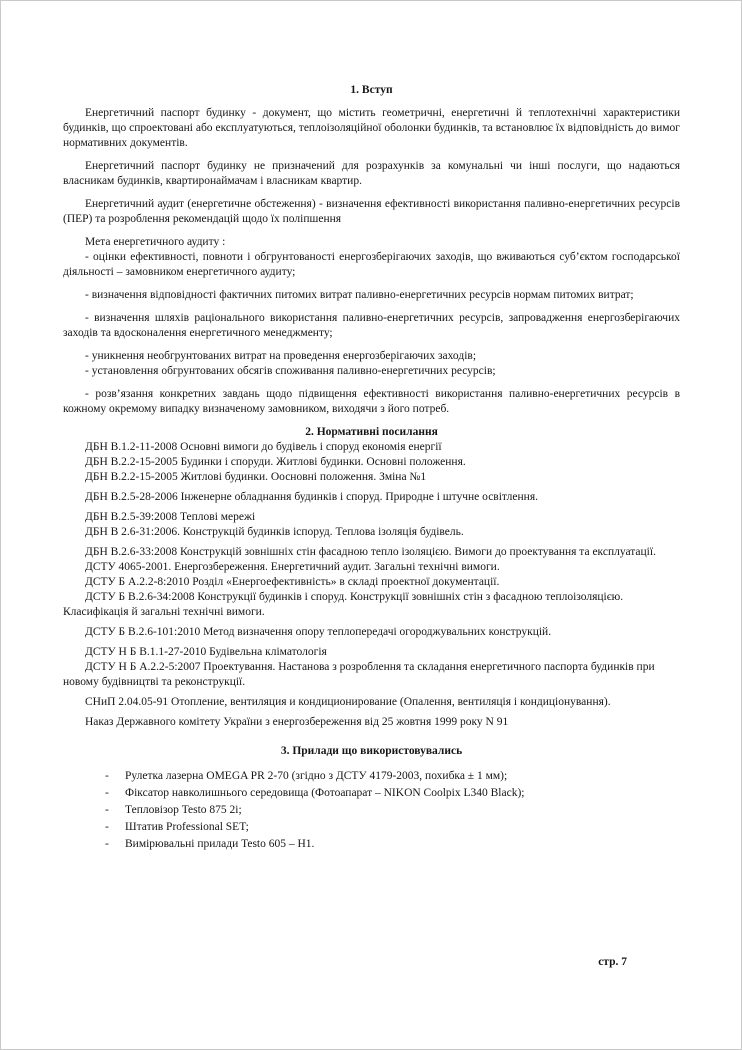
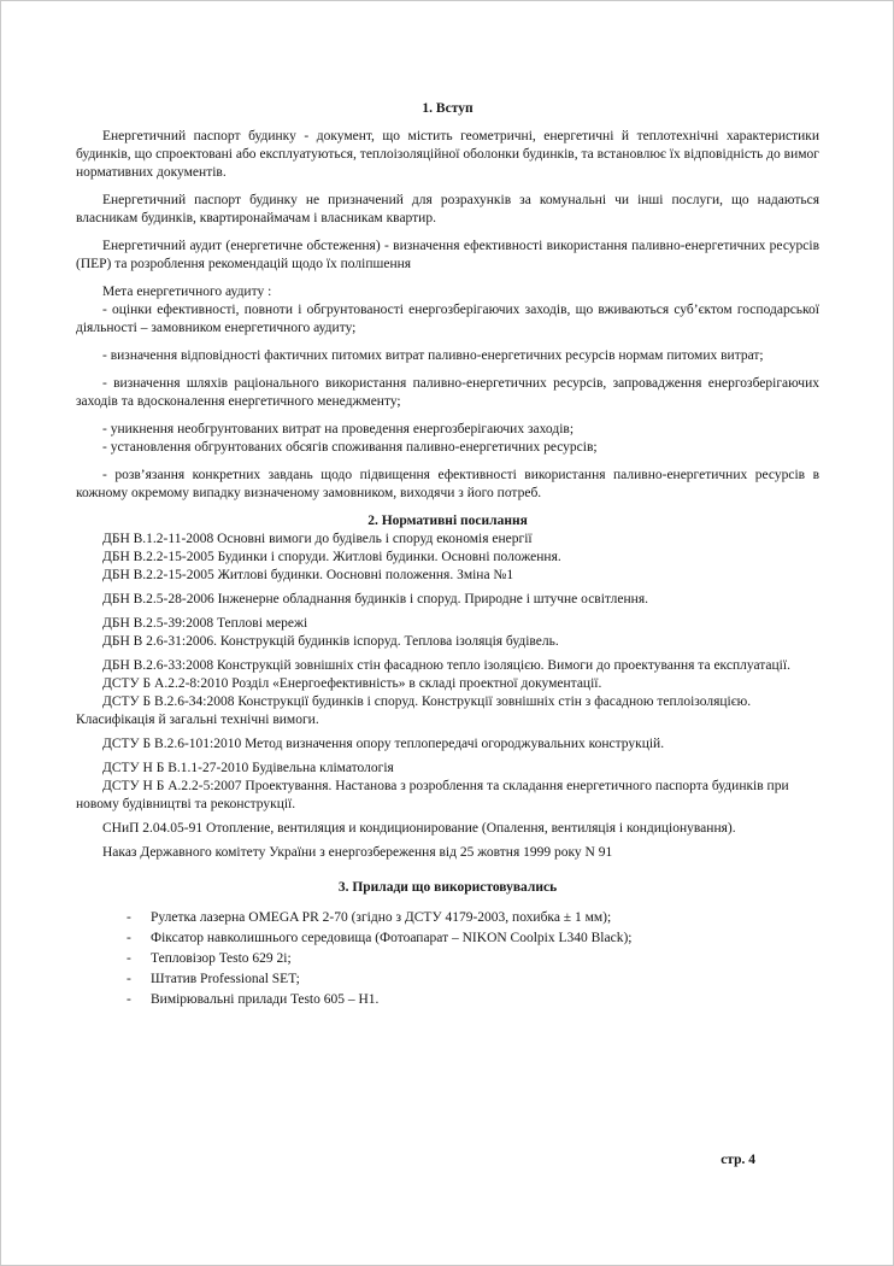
  1. Вступ
  Енергетичний паспорт будинку - документ, що містить геометричні, енергетичні й теплотехнічні характеристики будинків, що спроектовані або експлуатуються, теплоізоляційної оболонки будинків, та встановлює їх відповідність до вимог нормативних документів.
  Енергетичний паспорт будинку не призначений для розрахунків за комунальні чи інші послуги, що надаються власникам будинків, квартиронаймачам і власникам квартир.
  Енергетичний аудит (енергетичне обстеження) - визначення ефективності використання паливно-енергетичних ресурсів (ПЕР) та розроблення рекомендацій щодо їх поліпшення
  Мета енергетичного аудиту :
  - оцінки ефективності, повноти і обгрунтованості енергозберігаючих заходів, що вживаються суб’єктом господарської діяльності – замовником енергетичного аудиту;
  - визначення відповідності фактичних питомих витрат паливно-енергетичних ресурсів нормам питомих витрат;
  - визначення шляхів раціонального використання паливно-енергетичних ресурсів, запровадження енергозберігаючих заходів та вдосконалення енергетичного менеджменту;
  - уникнення необгрунтованих витрат на проведення енергозберігаючих заходів;
  - установлення обгрунтованих обсягів споживання паливно-енергетичних ресурсів;
  - розв’язання конкретних завдань щодо підвищення ефективності використання паливно-енергетичних ресурсів в кожному окремому випадку визначеному замовником, виходячи з його потреб.
  2. Нормативні посилання
  ДБН В.1.2-11-2008 Основні вимоги до будівель і споруд економія енергії
  ДБН В.2.2-15-2005 Будинки і споруди. Житлові будинки. Основні положення.
  ДБН В.2.2-15-2005 Житлові будинки. Оосновні положення. Зміна №1
  ДБН В.2.5-28-2006 Інженерне обладнання будинків і споруд. Природне і штучне освітлення.
  ДБН В.2.5-39:2008 Теплові мережі
  ДБН В 2.6-31:2006. Конструкцій будинків іспоруд. Теплова ізоляція будівель.
  ДБН В.2.6-33:2008 Конструкцій зовнішніх стін фасадною тепло ізоляцією. Вимоги до проектування та експлуатації.
- ДСТУ 4065-2001. Енергозбереження. Енергетичний аудит. Загальні технічні вимоги.
  ДСТУ Б А.2.2-8:2010 Розділ «Енергоефективність» в складі проектної документації.
  ДСТУ Б В.2.6-34:2008 Конструкції будинків і споруд. Конструкції зовнішніх стін з фасадною теплоізоляцією. Класифікація й загальні технічні вимоги.
  ДСТУ Б В.2.6-101:2010 Метод визначення опору теплопередачі огороджувальних конструкцій.
  ДСТУ Н Б В.1.1-27-2010 Будівельна кліматологія
  ДСТУ Н Б А.2.2-5:2007 Проектування. Настанова з розроблення та складання енергетичного паспорта будинків при новому будівництві та реконструкції.
  СНиП 2.04.05-91 Отопление, вентиляция и кондиционирование (Опалення, вентиляція і кондиціонування).
  Наказ Державного комітету України з енергозбереження від 25 жовтня 1999 року N 91
  3. Прилади що використовувались
  -
  Рулетка лазерна OMEGA PR 2-70 (згідно з ДСТУ 4179-2003, похибка ± 1 мм);
  -
  Фіксатор навколишнього середовища (Фотоапарат – NIKON Coolpix L340 Black);
  -
- Тепловізор Testo 875 2i;
+ Тепловізор Testo 629 2i;
  -
  Штатив Professional SET;
  -
  Вимірювальні прилади Testo 605 – H1.
- стр. 7
+ стр. 4
